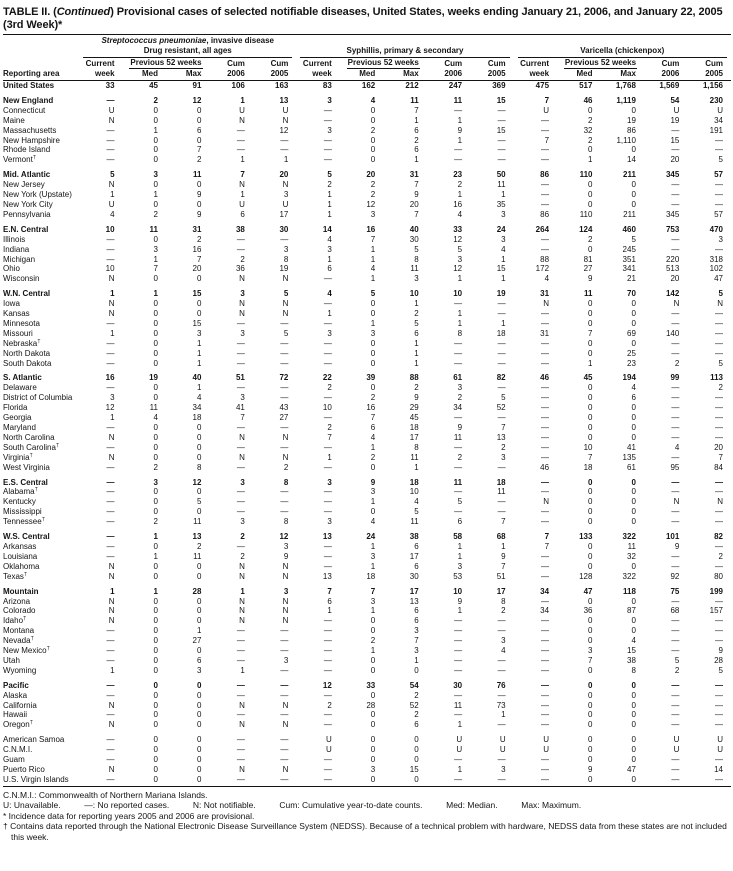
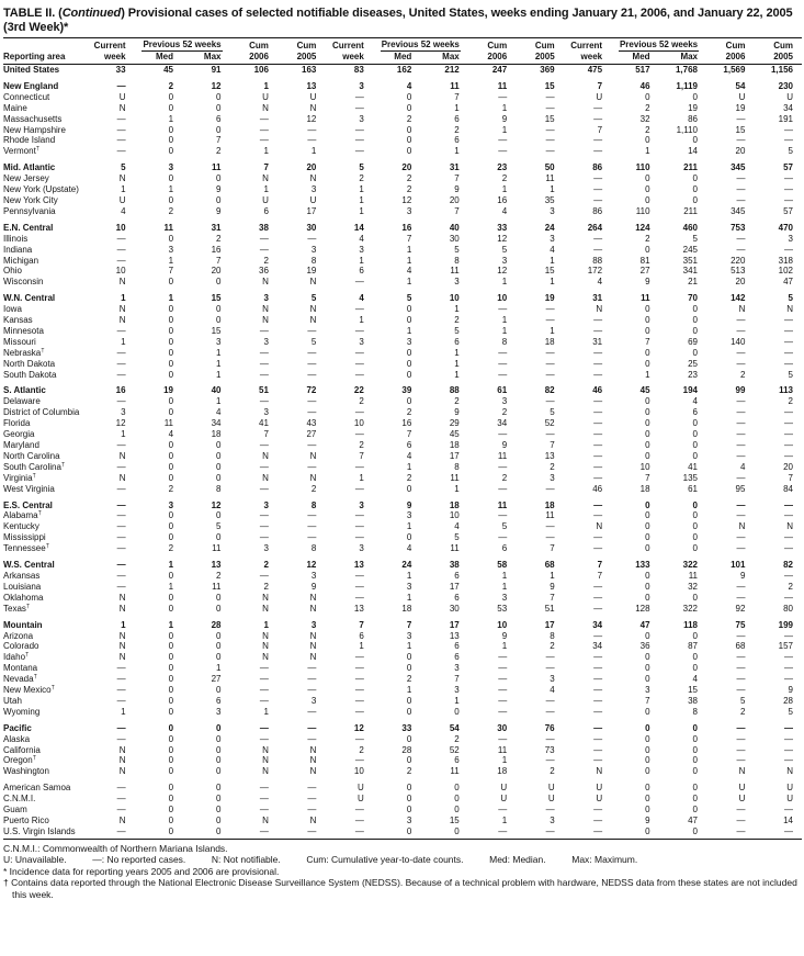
  TABLE II. (Continued) Provisional cases of selected notifiable diseases, United States, weeks ending January 21, 2006, and January 22, 2005 (3rd Week)*
- 	Streptococcus pneumoniae, invasive disease Drug resistant, all ages	Syphillis, primary & secondary	Varicella (chickenpox)
  	Current	Previous 52 weeks	Cum	Cum	Current	Previous 52 weeks	Cum	Cum	Current	Previous 52 weeks	Cum	Cum
  Reporting area	week	Med	Max	2006	2005	week	Med	Max	2006	2005	week	Med	Max	2006	2005
  United States	33	45	91	106	163	83	162	212	247	369	475	517	1,768	1,569	1,156
  New England	—	2	12	1	13	3	4	11	11	15	7	46	1,119	54	230
  Connecticut	U	0	0	U	U	—	0	7	—	—	U	0	0	U	U
  Maine	N	0	0	N	N	—	0	1	1	—	—	2	19	19	34
  Massachusetts	—	1	6	—	12	3	2	6	9	15	—	32	86	—	191
  New Hampshire	—	0	0	—	—	—	0	2	1	—	7	2	1,110	15	—
  Rhode Island	—	0	7	—	—	—	0	6	—	—	—	0	0	—	—
  Vermont	—	0	2	1	1	—	0	1	—	—	—	1	14	20	5
  Mid. Atlantic	5	3	11	7	20	5	20	31	23	50	86	110	211	345	57
  New Jersey	N	0	0	N	N	2	2	7	2	11	—	0	0	—	—
  New York (Upstate)	1	1	9	1	3	1	2	9	1	1	—	0	0	—	—
  New York City	U	0	0	U	U	1	12	20	16	35	—	0	0	—	—
  Pennsylvania	4	2	9	6	17	1	3	7	4	3	86	110	211	345	57
  E.N. Central	10	11	31	38	30	14	16	40	33	24	264	124	460	753	470
  Illinois	—	0	2	—	—	4	7	30	12	3	—	2	5	—	3
  Indiana	—	3	16	—	3	3	1	5	5	4	—	0	245	—	—
  Michigan	—	1	7	2	8	1	1	8	3	1	88	81	351	220	318
  Ohio	10	7	20	36	19	6	4	11	12	15	172	27	341	513	102
  Wisconsin	N	0	0	N	N	—	1	3	1	1	4	9	21	20	47
  W.N. Central	1	1	15	3	5	4	5	10	10	19	31	11	70	142	5
  Iowa	N	0	0	N	N	—	0	1	—	—	N	0	0	N	N
  Kansas	N	0	0	N	N	1	0	2	1	—	—	0	0	—	—
  Minnesota	—	0	15	—	—	—	1	5	1	1	—	0	0	—	—
  Missouri	1	0	3	3	5	3	3	6	8	18	31	7	69	140	—
  Nebraska	—	0	1	—	—	—	0	1	—	—	—	0	0	—	—
  North Dakota	—	0	1	—	—	—	0	1	—	—	—	0	25	—	—
  South Dakota	—	0	1	—	—	—	0	1	—	—	—	1	23	2	5
  S. Atlantic	16	19	40	51	72	22	39	88	61	82	46	45	194	99	113
  Delaware	—	0	1	—	—	2	0	2	3	—	—	0	4	—	2
  District of Columbia	3	0	4	3	—	—	2	9	2	5	—	0	6	—	—
  Florida	12	11	34	41	43	10	16	29	34	52	—	0	0	—	—
  Georgia	1	4	18	7	27	—	7	45	—	—	—	0	0	—	—
  Maryland	—	0	0	—	—	2	6	18	9	7	—	0	0	—	—
  North Carolina	N	0	0	N	N	7	4	17	11	13	—	0	0	—	—
  South Carolina	—	0	0	—	—	—	1	8	—	2	—	10	41	4	20
  Virginia	N	0	0	N	N	1	2	11	2	3	—	7	135	—	7
  West Virginia	—	2	8	—	2	—	0	1	—	—	46	18	61	95	84
  E.S. Central	—	3	12	3	8	3	9	18	11	18	—	0	0	—	—
  Alabama	—	0	0	—	—	—	3	10	—	11	—	0	0	—	—
  Kentucky	—	0	5	—	—	—	1	4	5	—	N	0	0	N	N
  Mississippi	—	0	0	—	—	—	0	5	—	—	—	0	0	—	—
  Tennessee	—	2	11	3	8	3	4	11	6	7	—	0	0	—	—
  W.S. Central	—	1	13	2	12	13	24	38	58	68	7	133	322	101	82
  Arkansas	—	0	2	—	3	—	1	6	1	1	7	0	11	9	—
  Louisiana	—	1	11	2	9	—	3	17	1	9	—	0	32	—	2
  Oklahoma	N	0	0	N	N	—	1	6	3	7	—	0	0	—	—
  Texas	N	0	0	N	N	13	18	30	53	51	—	128	322	92	80
  Mountain	1	1	28	1	3	7	7	17	10	17	34	47	118	75	199
  Arizona	N	0	0	N	N	6	3	13	9	8	—	0	0	—	—
  Colorado	N	0	0	N	N	1	1	6	1	2	34	36	87	68	157
  Idaho	N	0	0	N	N	—	0	6	—	—	—	0	0	—	—
  Montana	—	0	1	—	—	—	0	3	—	—	—	0	0	—	—
  Nevada	—	0	27	—	—	—	2	7	—	3	—	0	4	—	—
  New Mexico	—	0	0	—	—	—	1	3	—	4	—	3	15	—	9
  Utah	—	0	6	—	3	—	0	1	—	—	—	7	38	5	28
  Wyoming	1	0	3	1	—	—	0	0	—	—	—	0	8	2	5
  Pacific	—	0	0	—	—	12	33	54	30	76	—	0	0	—	—
  Alaska	—	0	0	—	—	—	0	2	—	—	—	0	0	—	—
  California	N	0	0	N	N	2	28	52	11	73	—	0	0	—	—
- Hawaii	—	0	0	—	—	—	0	2	—	1	—	0	0	—	—
  Oregon	N	0	0	N	N	—	0	6	1	—	—	0	0	—	—
+ Washington	N	0	0	N	N	10	2	11	18	2	N	0	0	N	N
  American Samoa	—	0	0	—	—	U	0	0	U	U	U	0	0	U	U
  C.N.M.I.	—	0	0	—	—	U	0	0	U	U	U	0	0	U	U
  Guam	—	0	0	—	—	—	0	0	—	—	—	0	0	—	—
  Puerto Rico	N	0	0	N	N	—	3	15	1	3	—	9	47	—	14
  U.S. Virgin Islands	—	0	0	—	—	—	0	0	—	—	—	0	0	—	—
  C.N.M.I.: Commonwealth of Northern Mariana Islands.
  U: Unavailable. —: No reported cases. N: Not notifiable. Cum: Cumulative year-to-date counts. Med: Median. Max: Maximum.
  * Incidence data for reporting years 2005 and 2006 are provisional.
  † Contains data reported through the National Electronic Disease Surveillance System (NEDSS). Because of a technical problem with hardware, NEDSS data from these states are not included this week.
